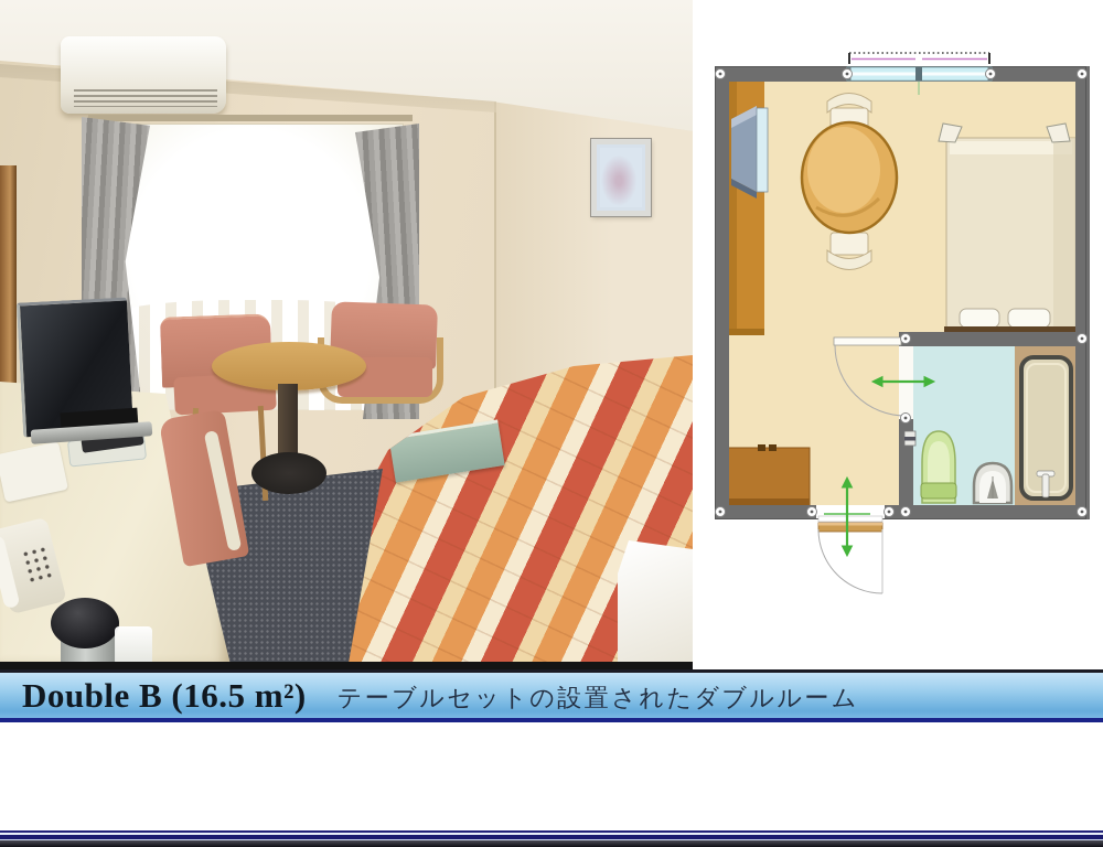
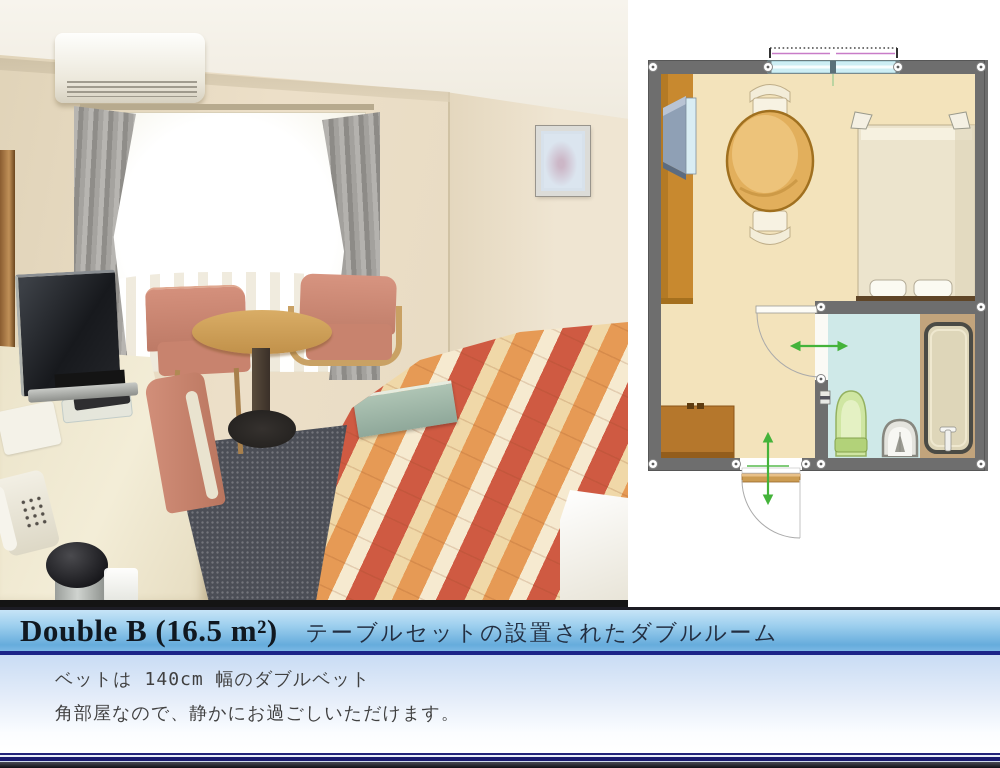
  Double B (16.5 m²)
  テーブルセットの設置されたダブルルーム
+ ベットは 140cm 幅のダブルベット
+ 角部屋なので、静かにお過ごしいただけます。
